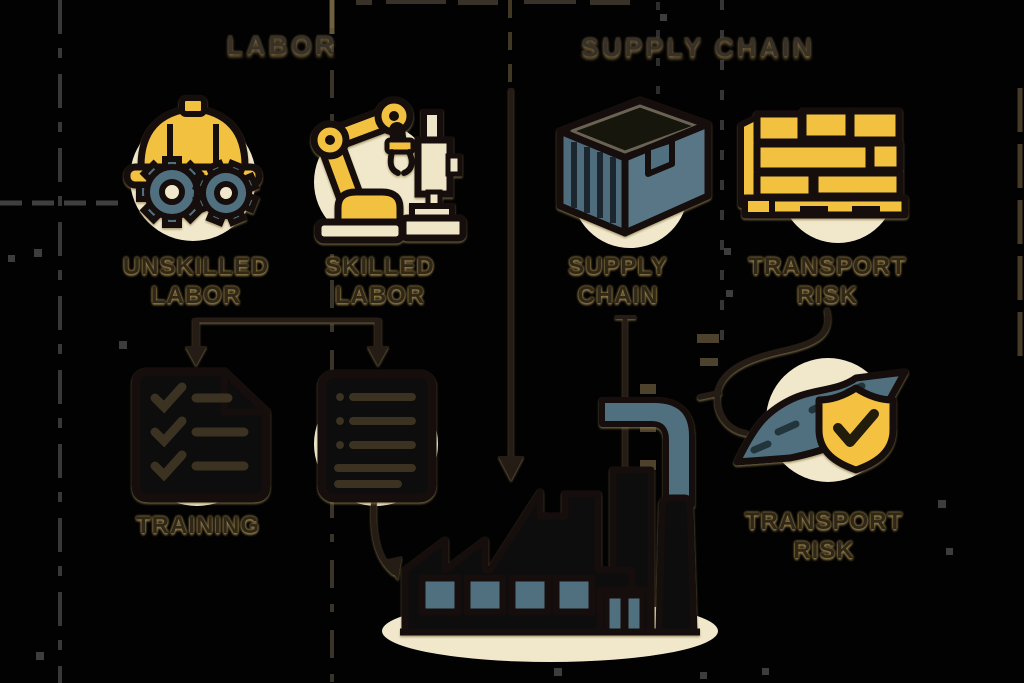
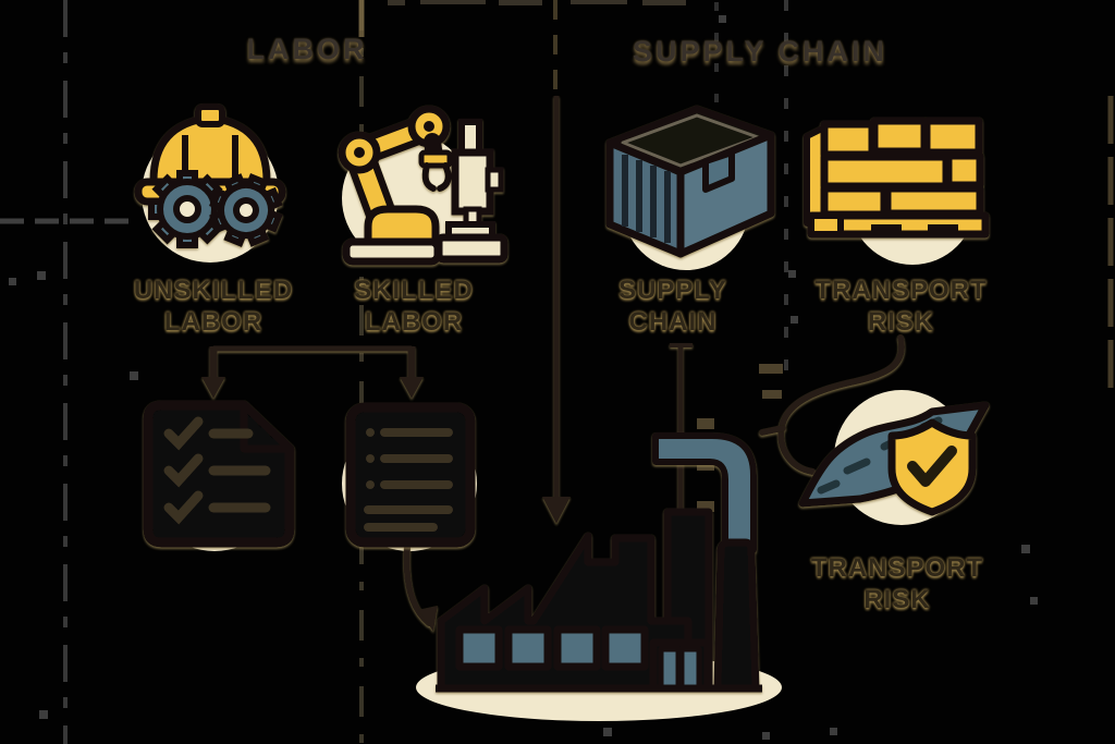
  LABOR
  SUPPLY CHAIN
  UNSKILLED LABOR
  SKILLED LABOR
  SUPPLY CHAIN
  TRANSPORT RISK
- TRAINING
  TRANSPORT RISK
